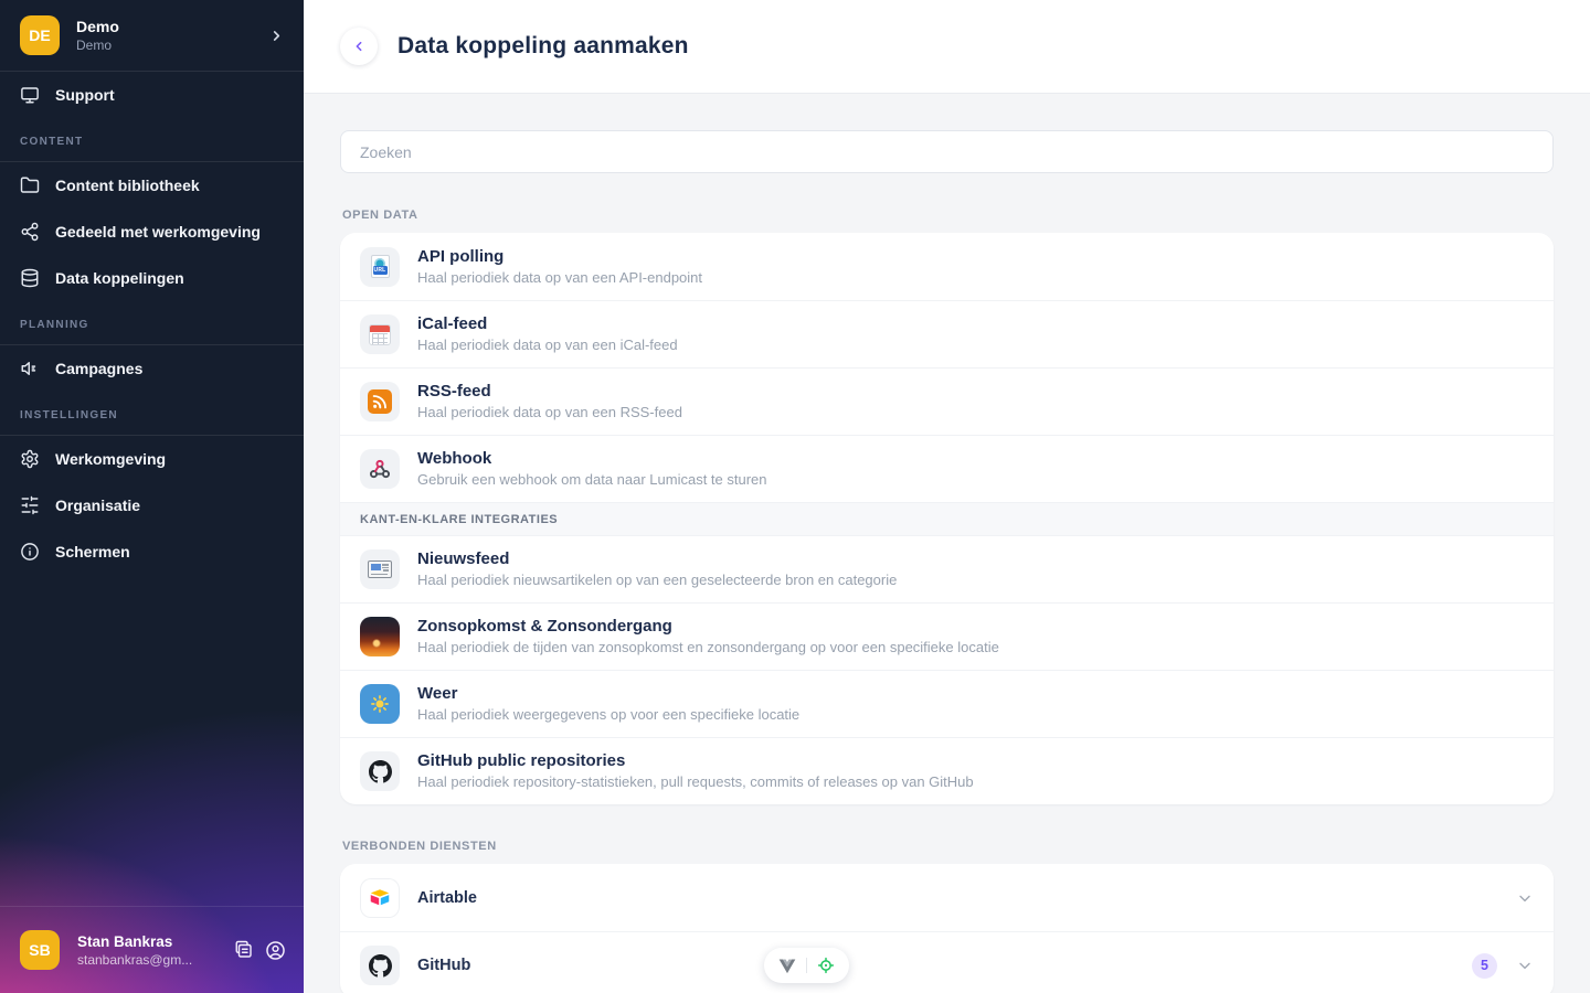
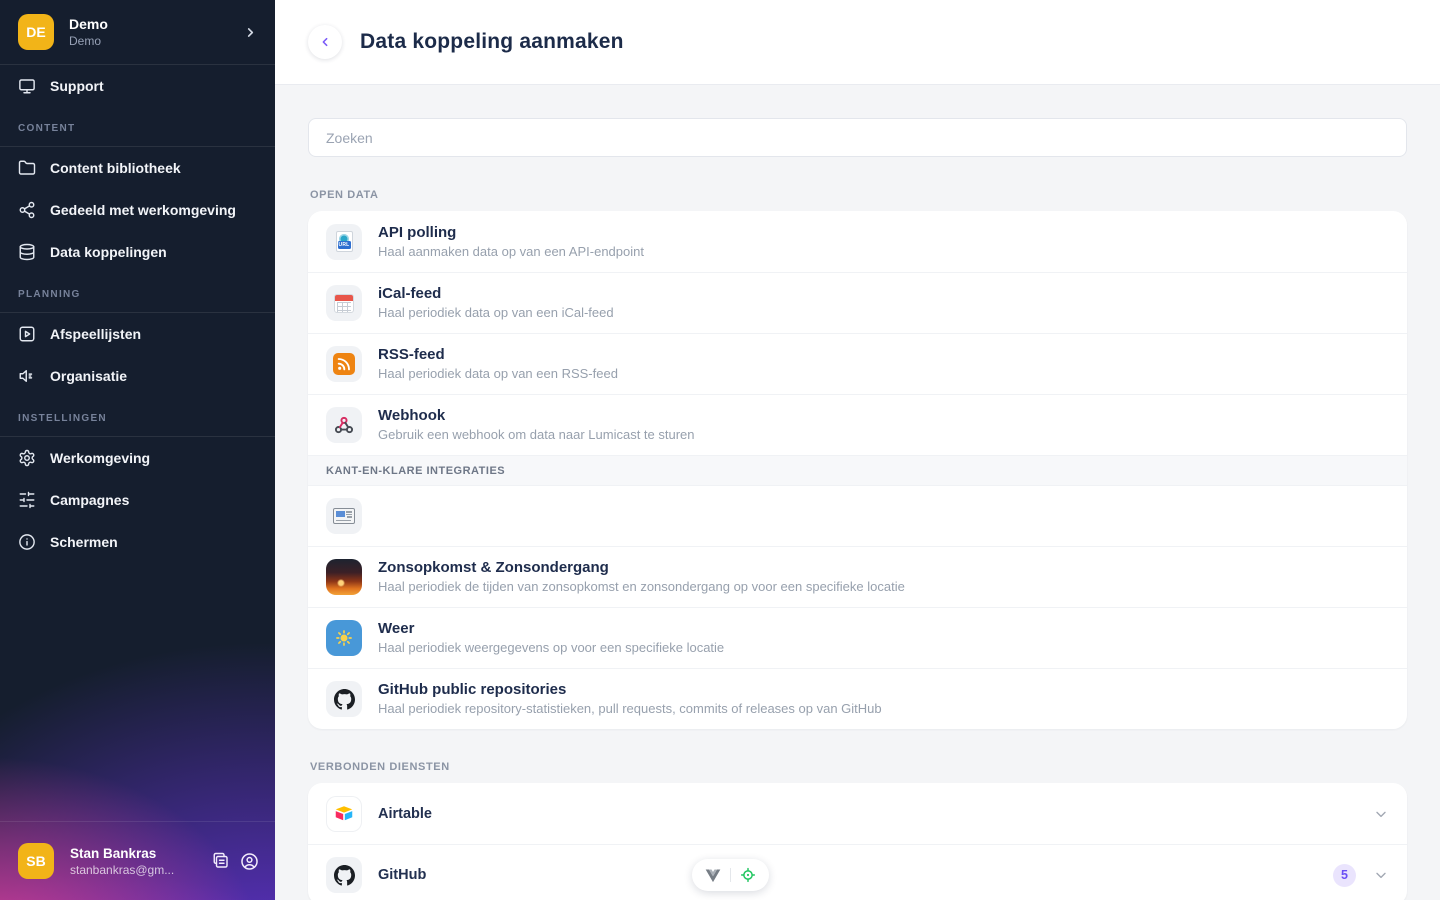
  DE
  Demo
  Demo
  Support
  CONTENT
  Content bibliotheek
  Gedeeld met werkomgeving
  Data koppelingen
  PLANNING
+ Afspeellijsten
- Campagnes
+ Organisatie
  INSTELLINGEN
  Werkomgeving
- Organisatie
+ Campagnes
  Schermen
  SB
  Stan Bankras
  stanbankras@gm...
  Data koppeling aanmaken
  Zoeken
  OPEN DATA
  API polling
- Haal periodiek data op van een API-endpoint
+ Haal aanmaken data op van een API-endpoint
  iCal-feed
  Haal periodiek data op van een iCal-feed
  RSS-feed
  Haal periodiek data op van een RSS-feed
  Webhook
  Gebruik een webhook om data naar Lumicast te sturen
  KANT-EN-KLARE INTEGRATIES
- Nieuwsfeed
- Haal periodiek nieuwsartikelen op van een geselecteerde bron en categorie
  Zonsopkomst & Zonsondergang
  Haal periodiek de tijden van zonsopkomst en zonsondergang op voor een specifieke locatie
  Weer
  Haal periodiek weergegevens op voor een specifieke locatie
  GitHub public repositories
  Haal periodiek repository-statistieken, pull requests, commits of releases op van GitHub
  VERBONDEN DIENSTEN
  Airtable
  GitHub
  5
